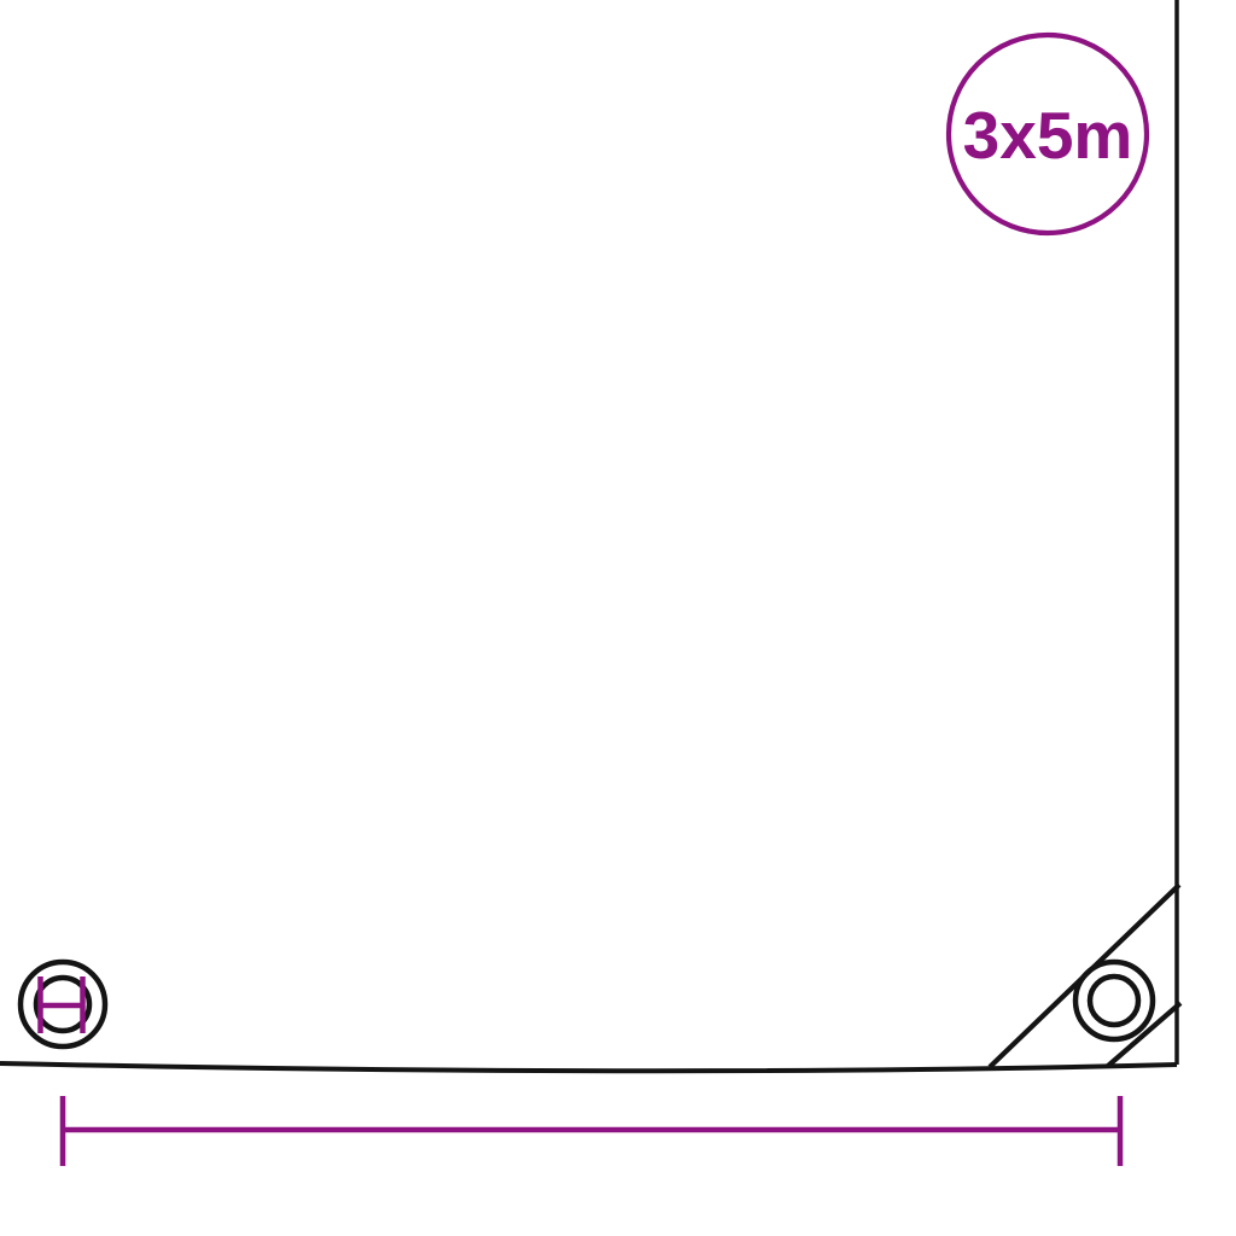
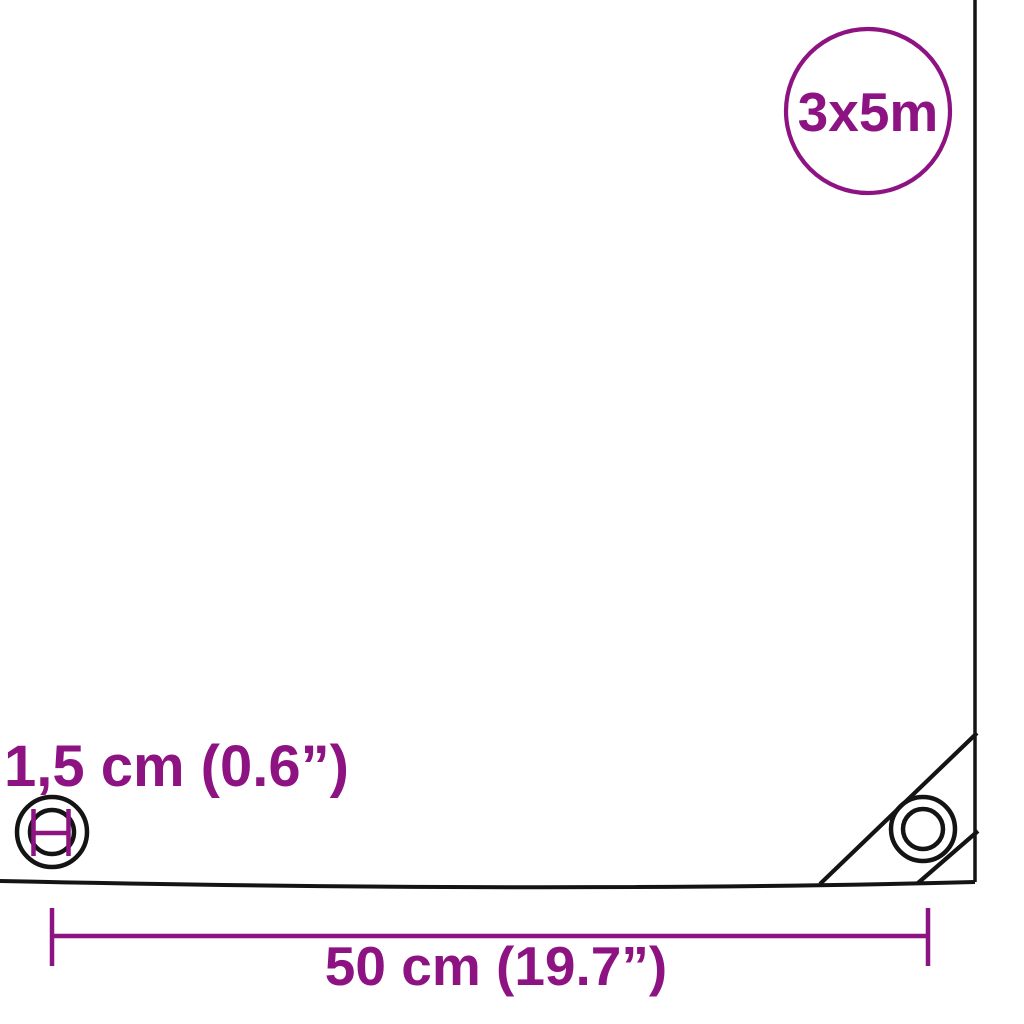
  3x5m
+ 1,5 cm (0.6”)
+ 50 cm (19.7”)
